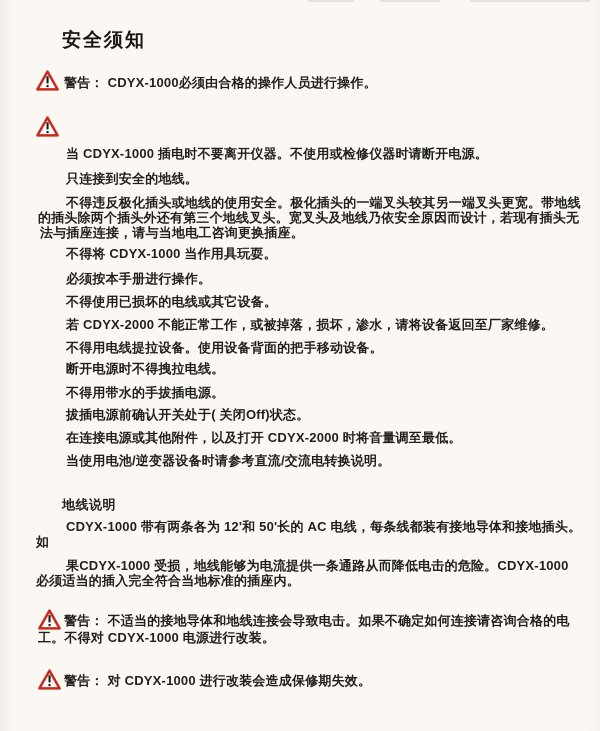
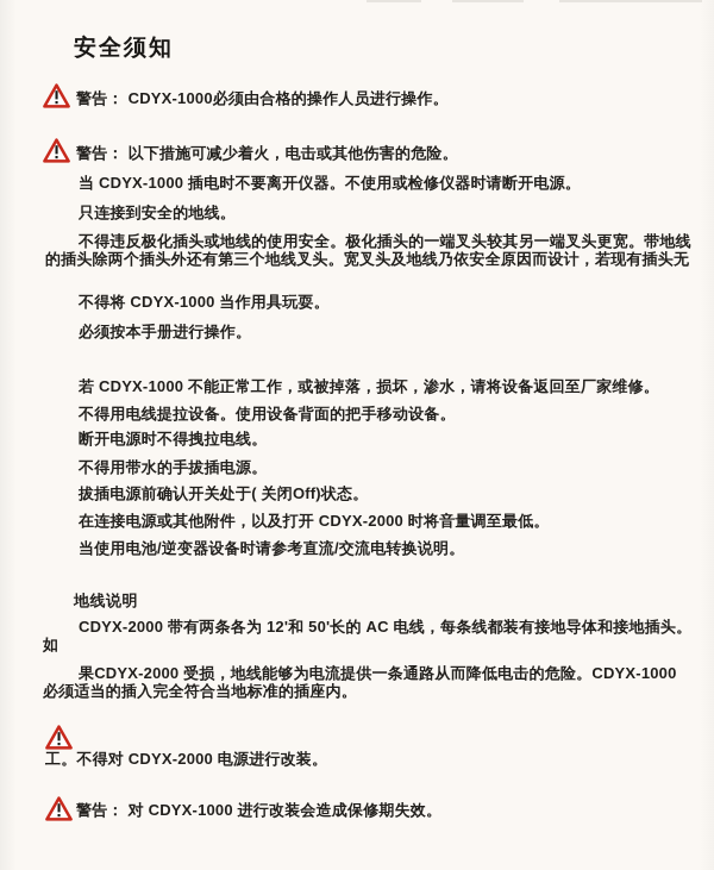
  安全须知
  警告： CDYX-1000必须由合格的操作人员进行操作。
+ 警告： 以下措施可减少着火，电击或其他伤害的危险。
  当 CDYX-1000 插电时不要离开仪器。不使用或检修仪器时请断开电源。
  只连接到安全的地线。
  不得违反极化插头或地线的使用安全。极化插头的一端叉头较其另一端叉头更宽。带地线
  的插头除两个插头外还有第三个地线叉头。宽叉头及地线乃依安全原因而设计，若现有插头无
- 法与插座连接，请与当地电工咨询更换插座。
  不得将 CDYX-1000 当作用具玩耍。
  必须按本手册进行操作。
- 不得使用已损坏的电线或其它设备。
- 若 CDYX-2000 不能正常工作，或被掉落，损坏，渗水，请将设备返回至厂家维修。
+ 若 CDYX-1000 不能正常工作，或被掉落，损坏，渗水，请将设备返回至厂家维修。
  不得用电线提拉设备。使用设备背面的把手移动设备。
  断开电源时不得拽拉电线。
  不得用带水的手拔插电源。
  拔插电源前确认开关处于( 关闭Off)状态。
  在连接电源或其他附件，以及打开 CDYX-2000 时将音量调至最低。
  当使用电池/逆变器设备时请参考直流/交流电转换说明。
  地线说明
- CDYX-1000 带有两条各为 12'和 50'长的 AC 电线，每条线都装有接地导体和接地插头。
+ CDYX-2000 带有两条各为 12'和 50'长的 AC 电线，每条线都装有接地导体和接地插头。
  如
- 果CDYX-1000 受损，地线能够为电流提供一条通路从而降低电击的危险。CDYX-1000
+ 果CDYX-2000 受损，地线能够为电流提供一条通路从而降低电击的危险。CDYX-1000
  必须适当的插入完全符合当地标准的插座内。
- 警告： 不适当的接地导体和地线连接会导致电击。如果不确定如何连接请咨询合格的电
- 工。不得对 CDYX-1000 电源进行改装。
+ 工。不得对 CDYX-2000 电源进行改装。
  警告： 对 CDYX-1000 进行改装会造成保修期失效。
